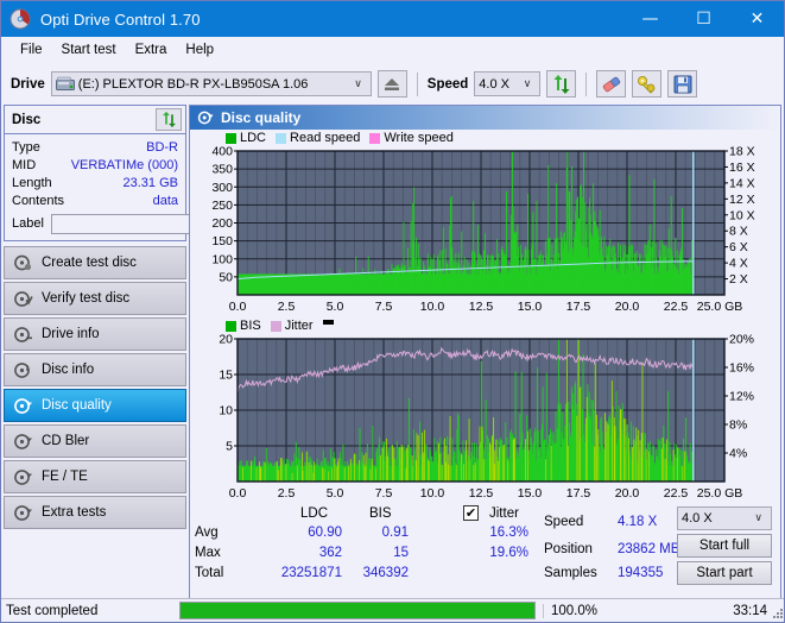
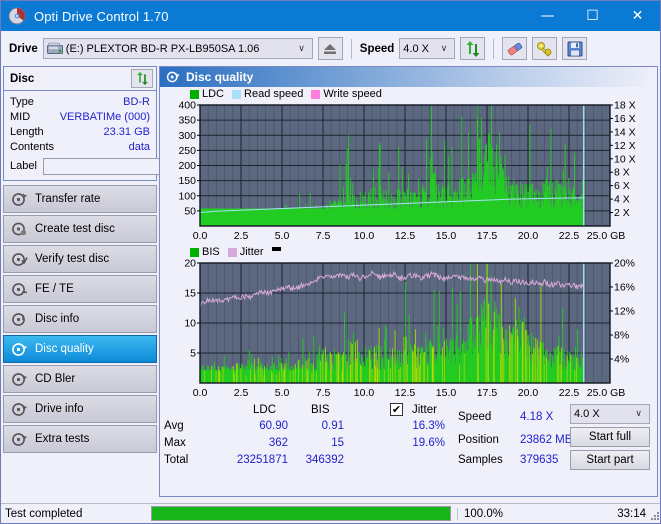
  Opti Drive Control 1.70
  —
  ☐
  ✕
- File
- Start test
- Extra
- Help
  Drive
  (E:) PLEXTOR BD-R PX-LB950SA 1.06
  ∨
  Speed
  4.0 X
  ∨
  Disc
  Type
  BD-R
  MID
  VERBATIMe (000)
  Length
  23.31 GB
  Contents
  data
  Label
+ Transfer rate
  Create test disc
  Verify test disc
- Drive info
+ FE / TE
  Disc info
  Disc quality
  CD Bler
- FE / TE
+ Drive info
  Extra tests
  Disc quality
  LDC
  Read speed
  Write speed
  400
  350
  300
  250
  200
  150
  100
  50
  18 X
  16 X
  14 X
  12 X
  10 X
  8 X
  6 X
  4 X
  2 X
  0.0
  2.5
  5.0
  7.5
  10.0
  12.5
  15.0
  17.5
  20.0
  22.5
  25.0 GB
  BIS
  Jitter
  20
  15
  10
  5
  20%
  16%
  12%
  8%
  4%
  0.0
  2.5
  5.0
  7.5
  10.0
  12.5
  15.0
  17.5
  20.0
  22.5
  25.0 GB
  LDC
  BIS
  ✔
  Jitter
  Avg
  Max
  Total
  60.90
  362
  23251871
  0.91
  15
  346392
  16.3%
  19.6%
  Speed
  4.18 X
  Position
  23862 MB
  Samples
- 194355
+ 379635
  4.0 X
  ∨
  Start full
  Start part
  Test completed
  100.0%
  33:14
